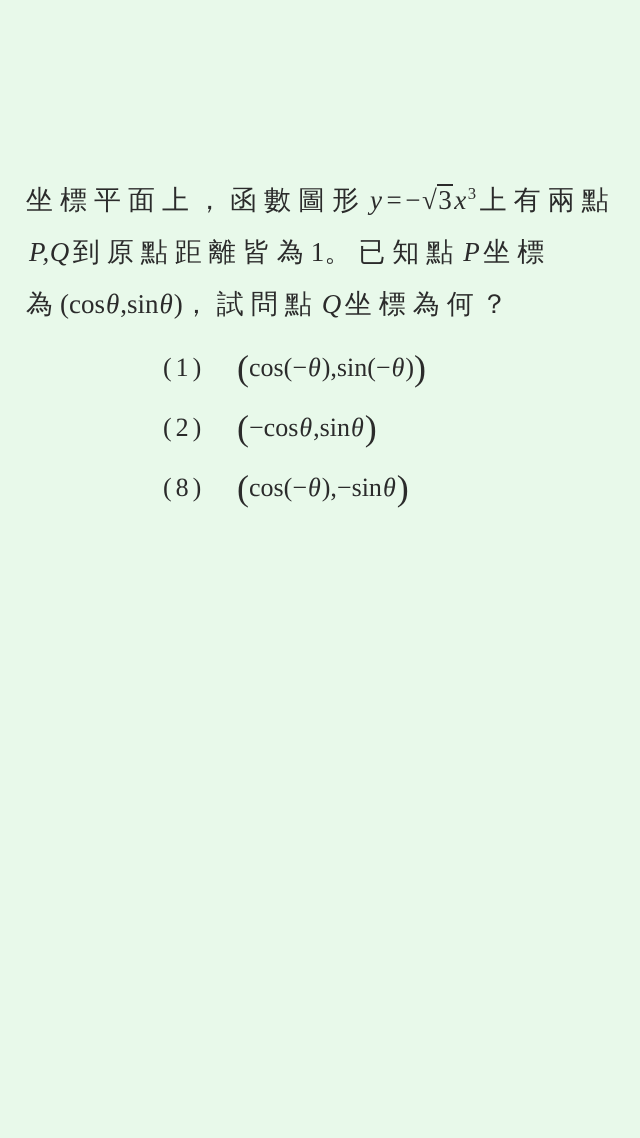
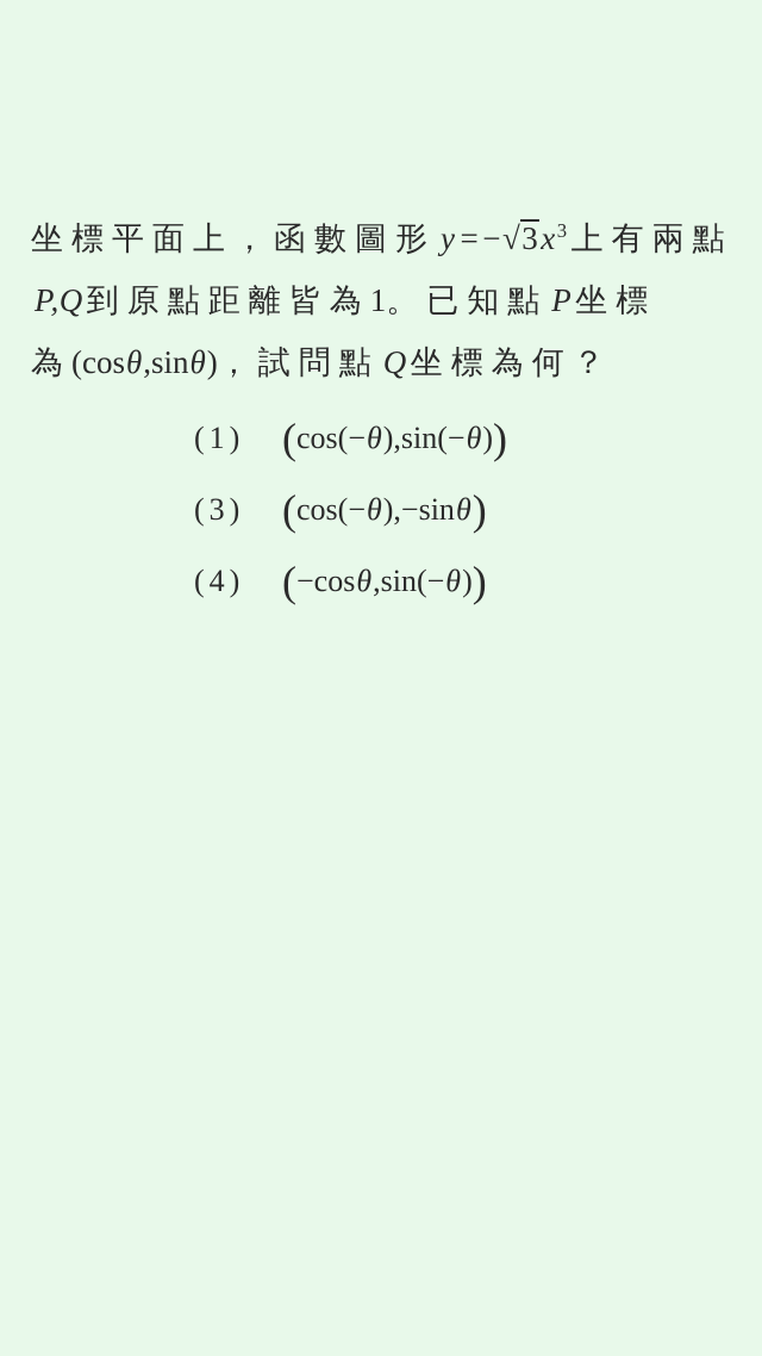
  坐標平面上，函數圖形 y =−√3x3 上有兩點
  P,Q到原點距離皆為1。已知點P坐標
  為(cosθ,sinθ)，試問點Q坐標為何？
  (1)
  (cos(−θ),sin(−θ))
- (2)
- (−cosθ,sinθ)
- (8)
+ (3)
  (cos(−θ),−sinθ)
+ (4)
+ (−cosθ,sin(−θ))
